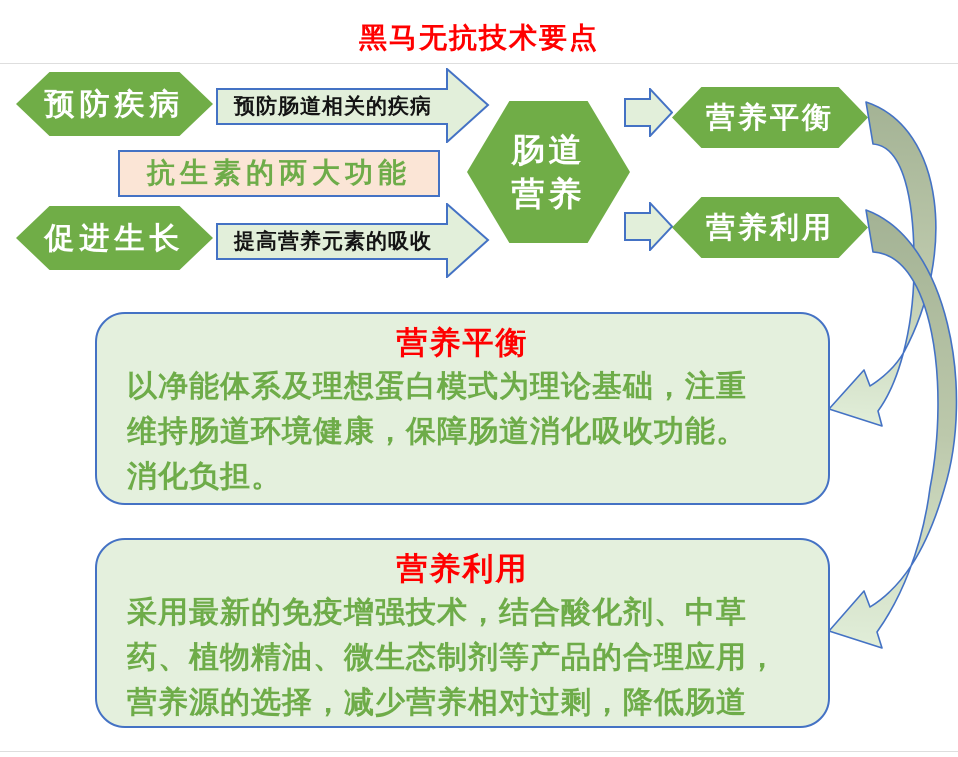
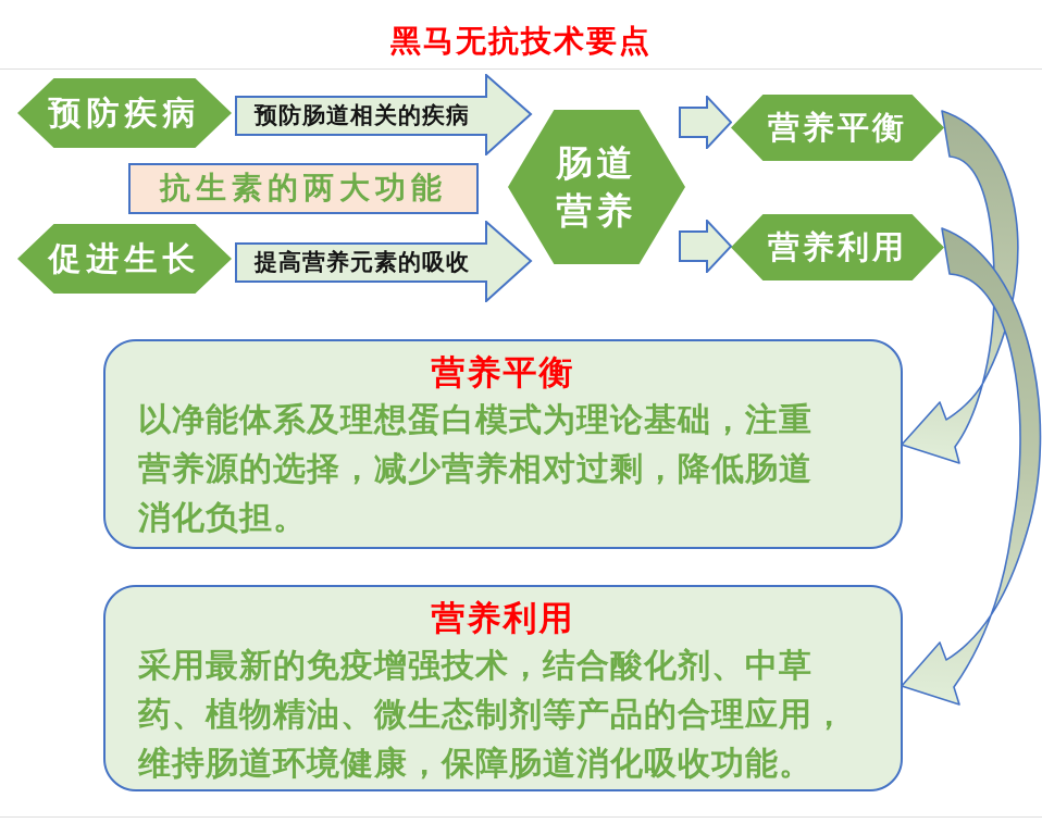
  黑马无抗技术要点
  预防疾病
  促进生长
  预防肠道相关的疾病
  提高营养元素的吸收
  抗生素的两大功能
  肠道
  营养
  营养平衡
  营养利用
  营养平衡
  以净能体系及理想蛋白模式为理论基础，注重
- 维持肠道环境健康，保障肠道消化吸收功能。
+ 营养源的选择，减少营养相对过剩，降低肠道
  消化负担。
  营养利用
  采用最新的免疫增强技术，结合酸化剂、中草
  药、植物精油、微生态制剂等产品的合理应用，
- 营养源的选择，减少营养相对过剩，降低肠道
+ 维持肠道环境健康，保障肠道消化吸收功能。
